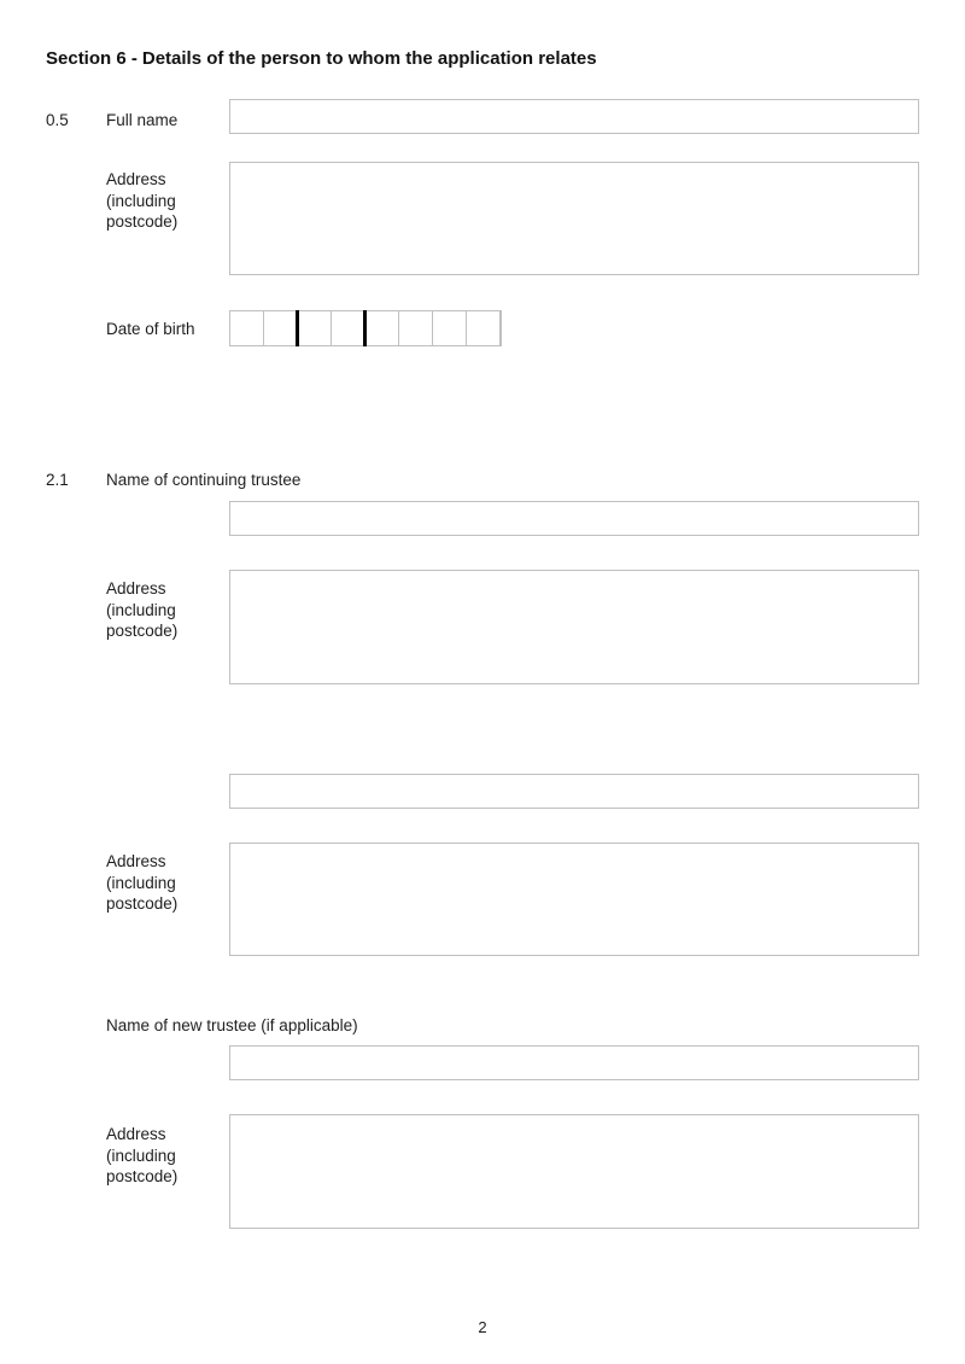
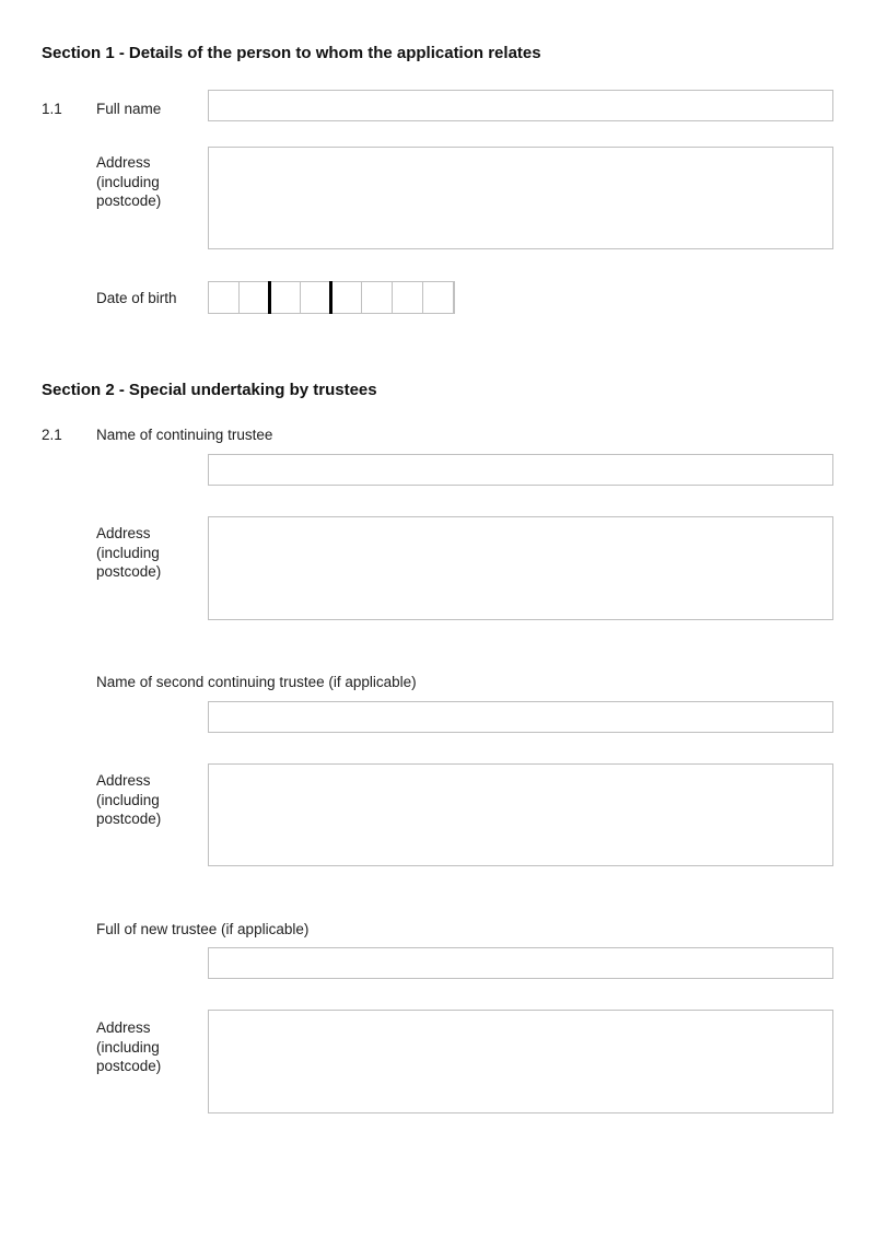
- Section 6 - Details of the person to whom the application relates
+ Section 1 - Details of the person to whom the application relates
- 0.5
+ 1.1
  Full name
  Address
  (including
  postcode)
  Date of birth
+ Section 2 - Special undertaking by trustees
  2.1
  Name of continuing trustee
  Address
  (including
  postcode)
+ Name of second continuing trustee (if applicable)
  Address
  (including
  postcode)
- Name of new trustee (if applicable)
+ Full of new trustee (if applicable)
  Address
  (including
  postcode)
- 2
